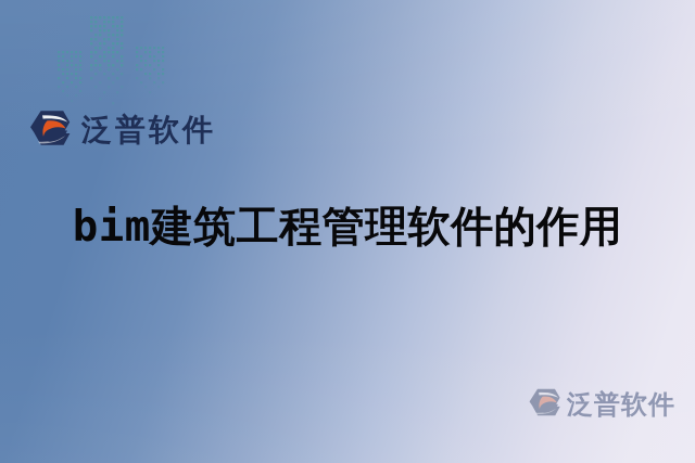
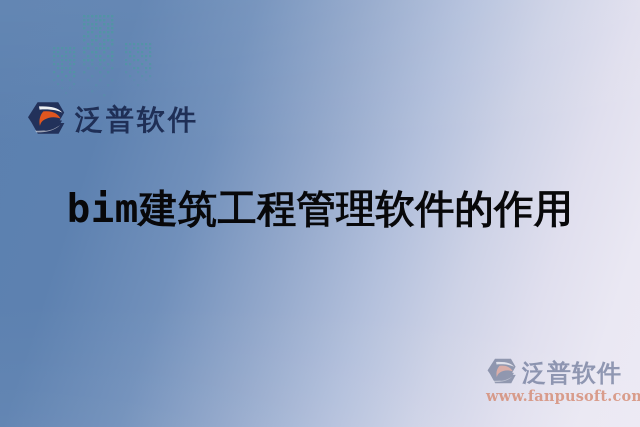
  泛普软件
  bim建筑工程管理软件的作用
  泛普软件
+ www.fanpusoft.com
